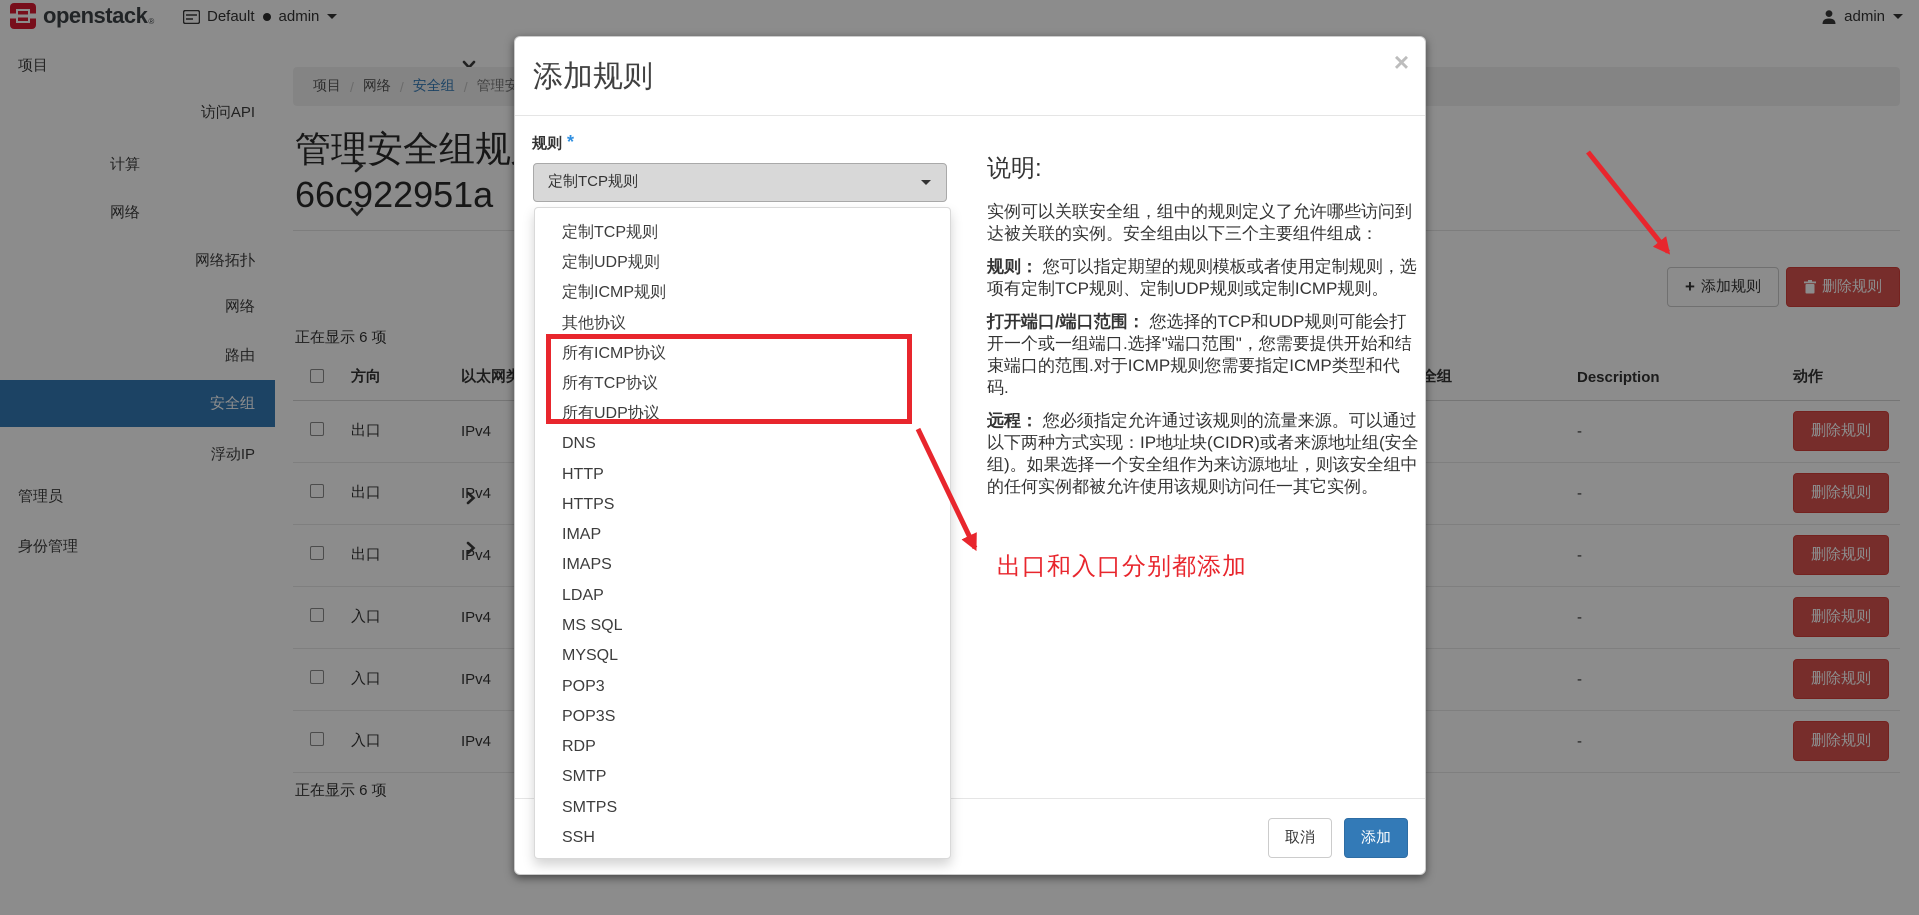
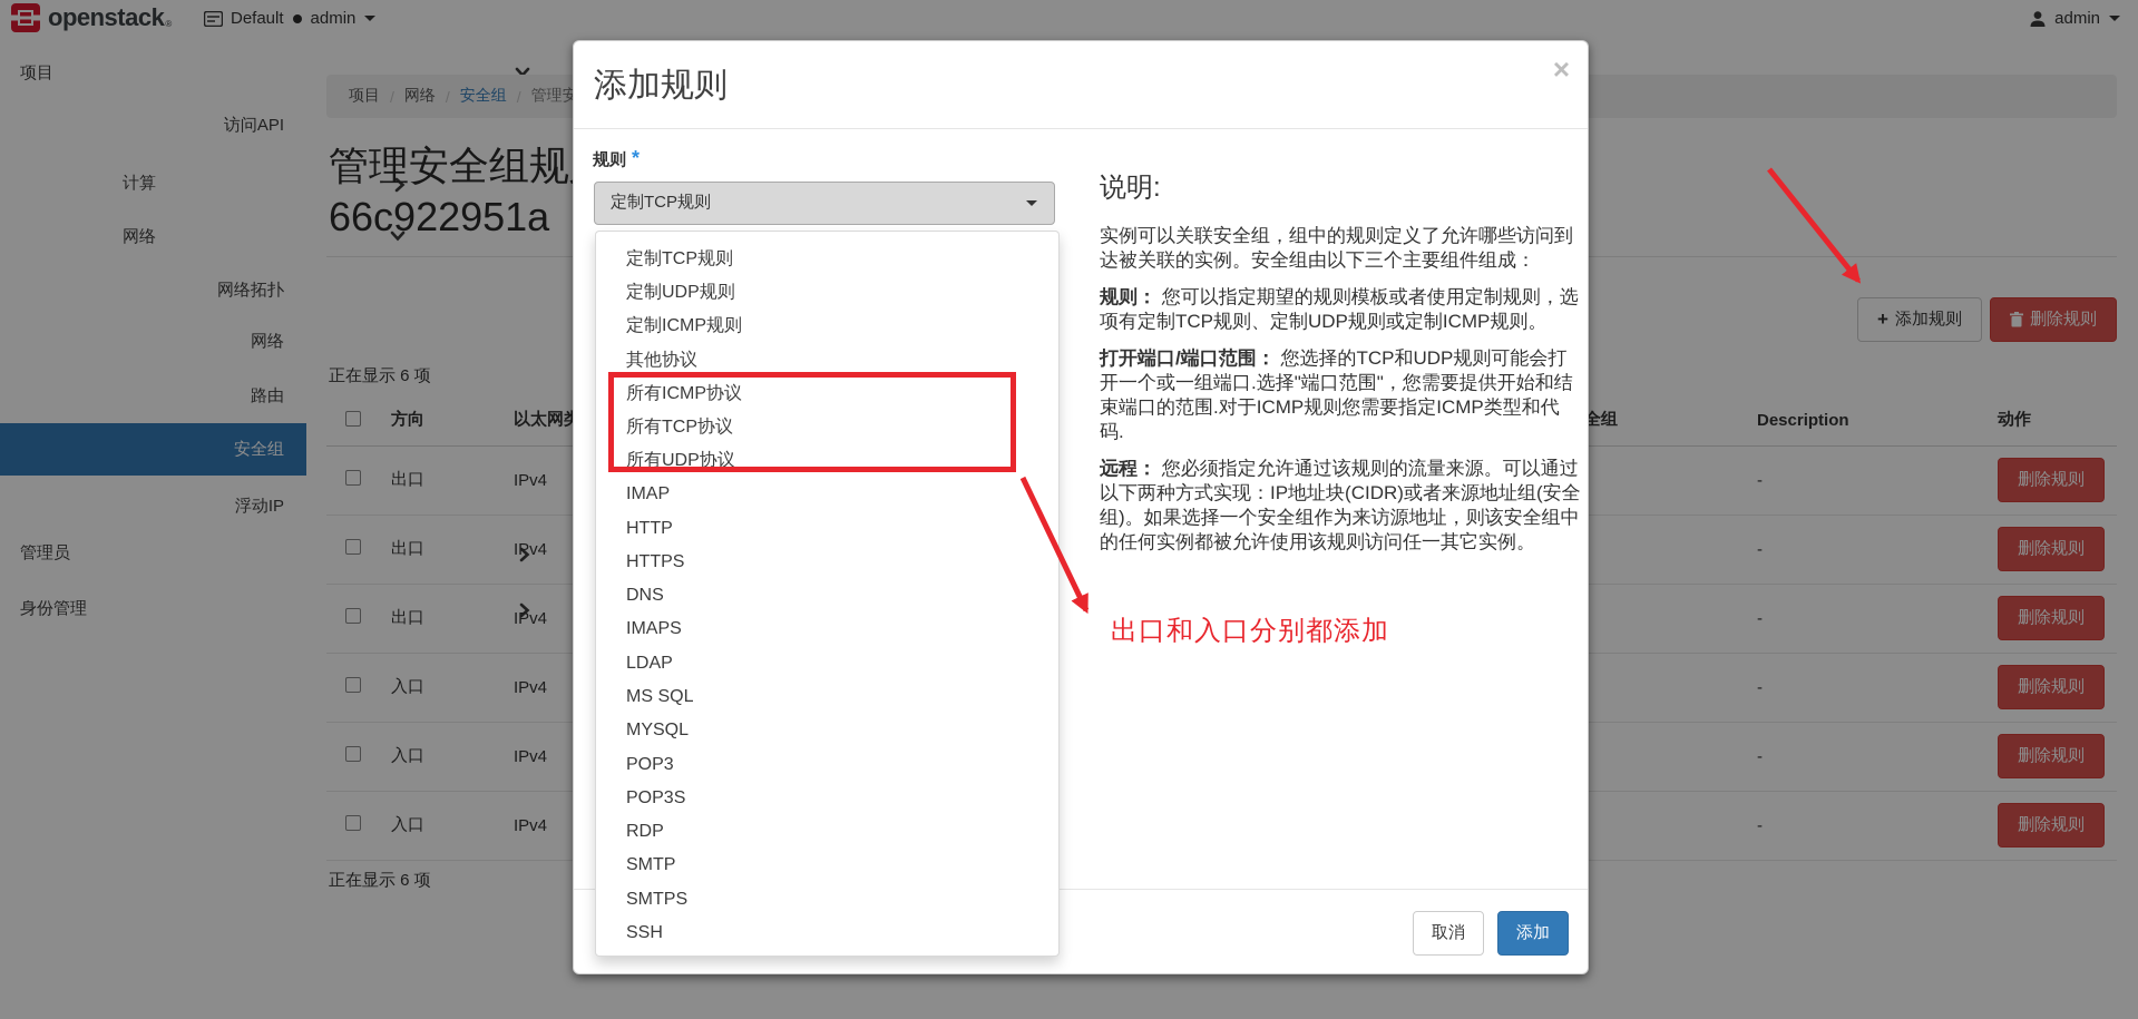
  openstack
  ®
  Default
  admin
  admin
  项目
  访问API
  计算
  网络
  网络拓扑
  网络
  路由
  安全组
  浮动IP
  管理员
  身份管理
  项目
  /
  网络
  /
  安全组
  /
  管理安全组规
  66c922951a
  +
  添加规则
  删除规则
  正在显示 6 项
  	方向	以太网	全组	Description	动作
  	出口	IPv4		-	删除规则
  	出口	IPv4		-	删除规则
  	出口	IPv4		-	删除规则
  	入口	IPv4		-	删除规则
  	入口	IPv4		-	删除规则
  	入口	IPv4		-	删除规则
  正在显示 6 项
  添加规则
  ×
  规则 *
  定制TCP规则
  定制TCP规则
  定制UDP规则
  定制ICMP规则
  其他协议
  所有ICMP协议
  所有TCP协议
  所有UDP协议
- DNS
+ IMAP
  HTTP
  HTTPS
- IMAP
+ DNS
  IMAPS
  LDAP
  MS SQL
  MYSQL
  POP3
  POP3S
  RDP
  SMTP
  SMTPS
  SSH
  说明:
  实例可以关联安全组，组中的规则定义了允许哪些访问到达被关联的实例。安全组由以下三个主要组件组成：
  规则： 您可以指定期望的规则模板或者使用定制规则，选项有定制TCP规则、定制UDP规则或定制ICMP规则。
  打开端口/端口范围： 您选择的TCP和UDP规则可能会打开一个或一组端口.选择"端口范围"，您需要提供开始和结束端口的范围.对于ICMP规则您需要指定ICMP类型和代码.
  远程： 您必须指定允许通过该规则的流量来源。可以通过以下两种方式实现：IP地址块(CIDR)或者来源地址组(安全组)。如果选择一个安全组作为来访源地址，则该安全组中的任何实例都被允许使用该规则访问任一其它实例。
  取消
  添加
  出口和入口分别都添加
